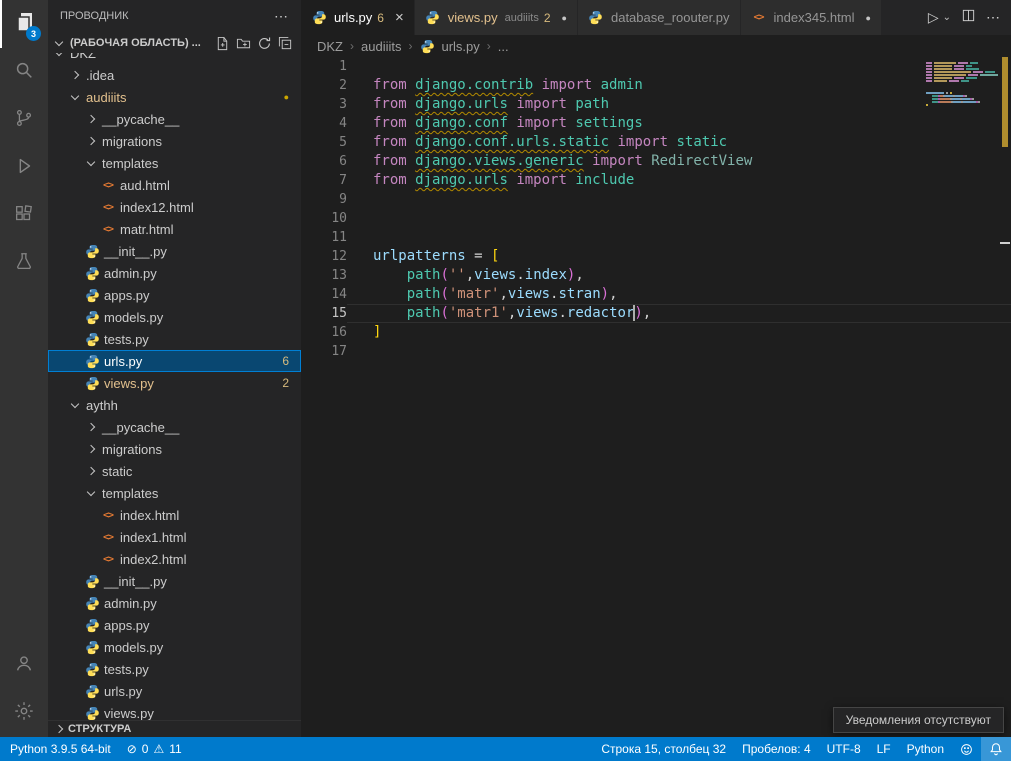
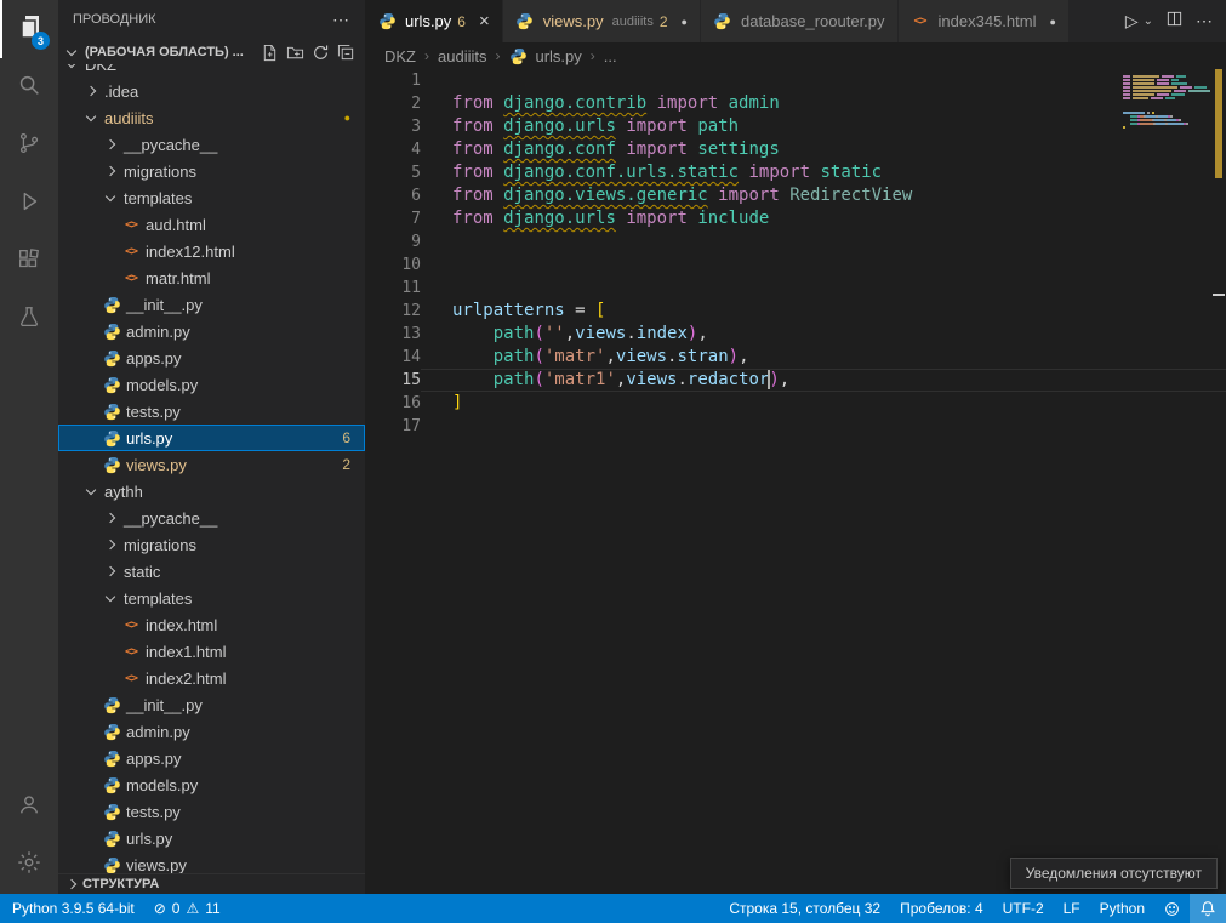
  3
  ПРОВОДНИК
  ⋯
  (РАБОЧАЯ ОБЛАСТЬ) ...
  DKZ
  .idea
  audiiits
  ●
  __pycache__
  migrations
  templates
  <>
  aud.html
  <>
  index12.html
  <>
  matr.html
  __init__.py
  admin.py
  apps.py
  models.py
  tests.py
  urls.py
  6
  views.py
  2
  aythh
  __pycache__
  migrations
  static
  templates
  <>
  index.html
  <>
  index1.html
  <>
  index2.html
  __init__.py
  admin.py
  apps.py
  models.py
  tests.py
  urls.py
  views.py
  СТРУКТУРА
  urls.py
  6
  ×
  views.py
  audiiits
  2
  ●
  database_roouter.py
  <>
  index345.html
  ●
  ▷
  ⌄
  ⋯
  DKZ
  ›
  audiiits
  ›
  urls.py
  ›
  ...
  1
  2
  from django.contrib import admin
  3
  from django.urls import path
  4
  from django.conf import settings
  5
  from django.conf.urls.static import static
  6
  from django.views.generic import RedirectView
  7
  from django.urls import include
  9
  10
  11
  12
  urlpatterns = [
  13
  path('',views.index),
  14
  path('matr',views.stran),
  15
  path('matr1',views.redactor),
  16
  ]
  17
  Уведомления отсутствуют
  Python 3.9.5 64-bit
  ⊘
  0
  ⚠
  11
  Строка 15, столбец 32
  Пробелов: 4
- UTF-8
+ UTF-2
  LF
  Python
